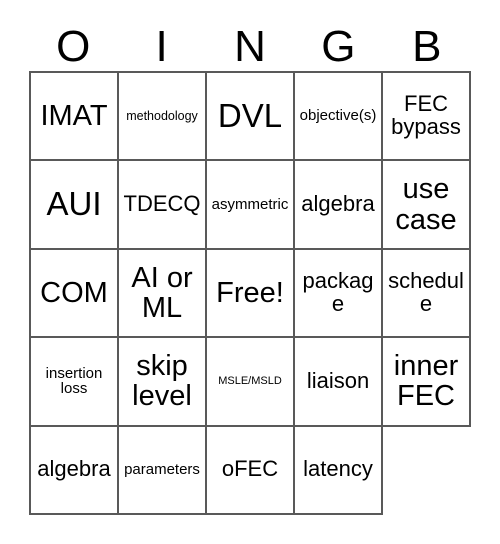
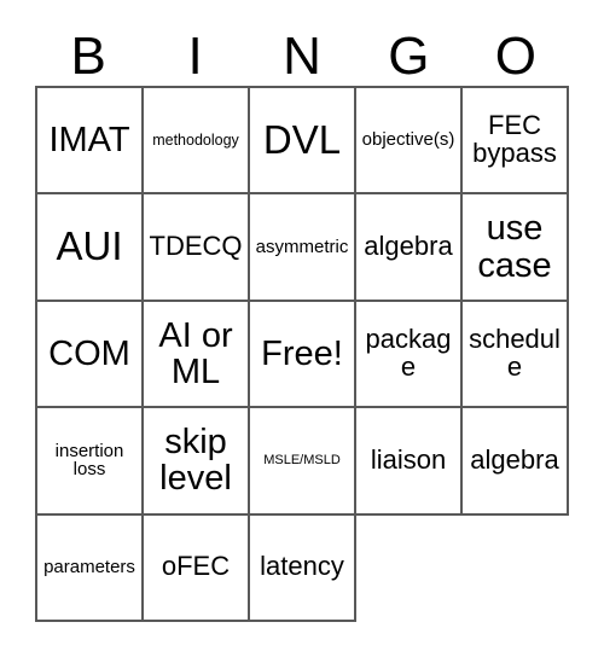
- O
+ B
  I
  N
  G
- B
+ O
  IMAT
  methodology
  DVL
  objective(s)
  FEC bypass
  AUI
  TDECQ
  asymmetric
  algebra
  use case
  COM
  AI or ML
  Free!
  package
  schedule
  insertion loss
  skip level
  MSLE/MSLD
  liaison
- inner FEC
  algebra
  parameters
  oFEC
  latency
